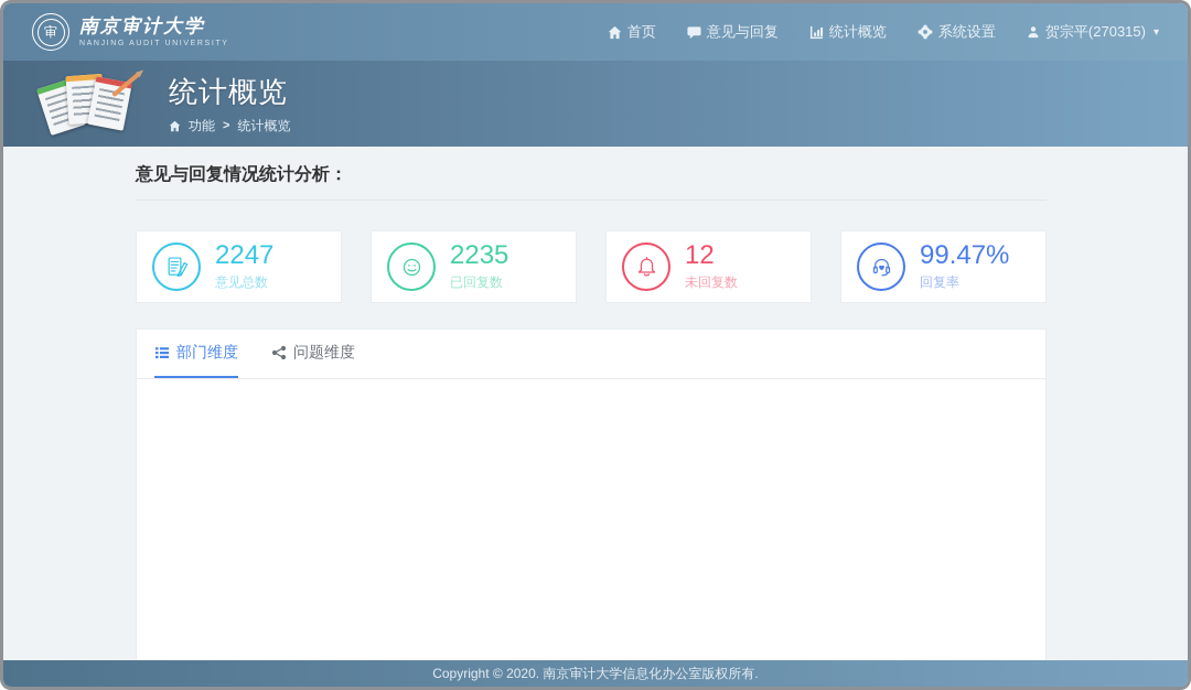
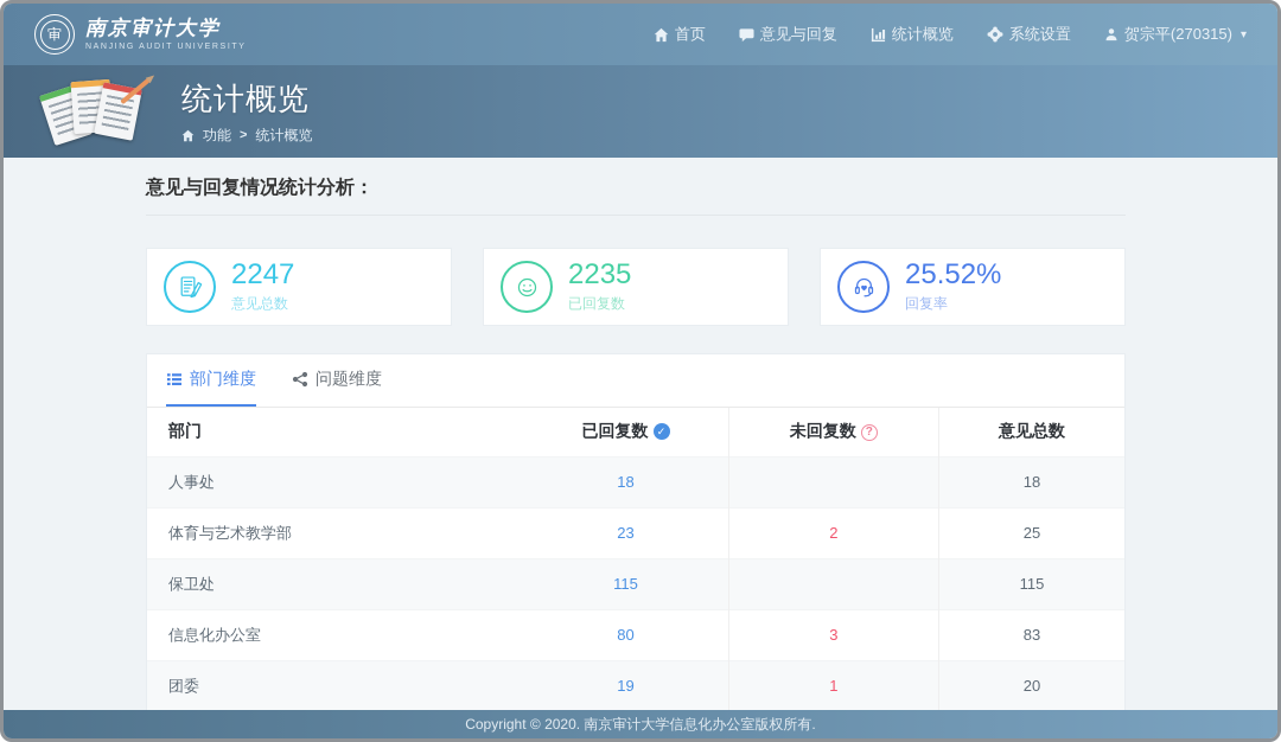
  审
  南京审计大学
  首页
  意见与回复
  统计概览
  系统设置
  贺宗平(270315)
  ▾
  统计概览
  功能
  >
  统计概览
  意见与回复情况统计分析：
  2247
  意见总数
  2235
  已回复数
- 12
- 未回复数
- 99.47%
+ 25.52%
  回复率
  部门维度
  问题维度
+ 部门	已回复数 ✓	未回复数 ?	意见总数
+ 人事处	18		18
+ 体育与艺术教学部	23	2	25
+ 保卫处	115		115
+ 信息化办公室	80	3	83
+ 团委	19	1	20
  Copyright © 2020. 南京审计大学信息化办公室版权所有.
